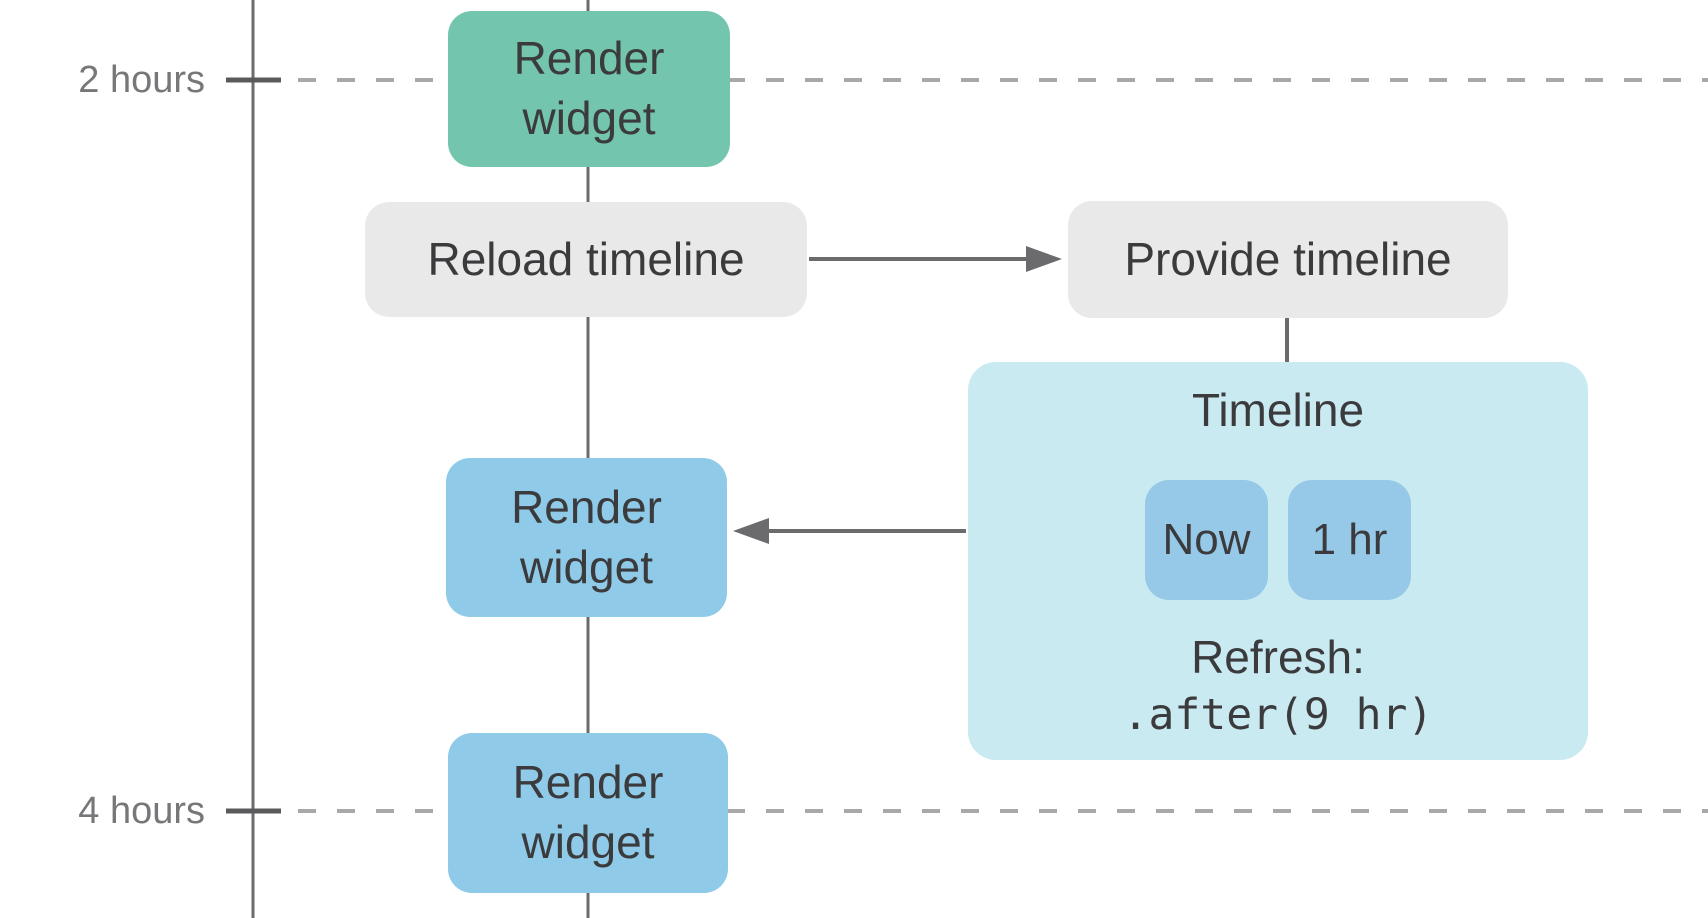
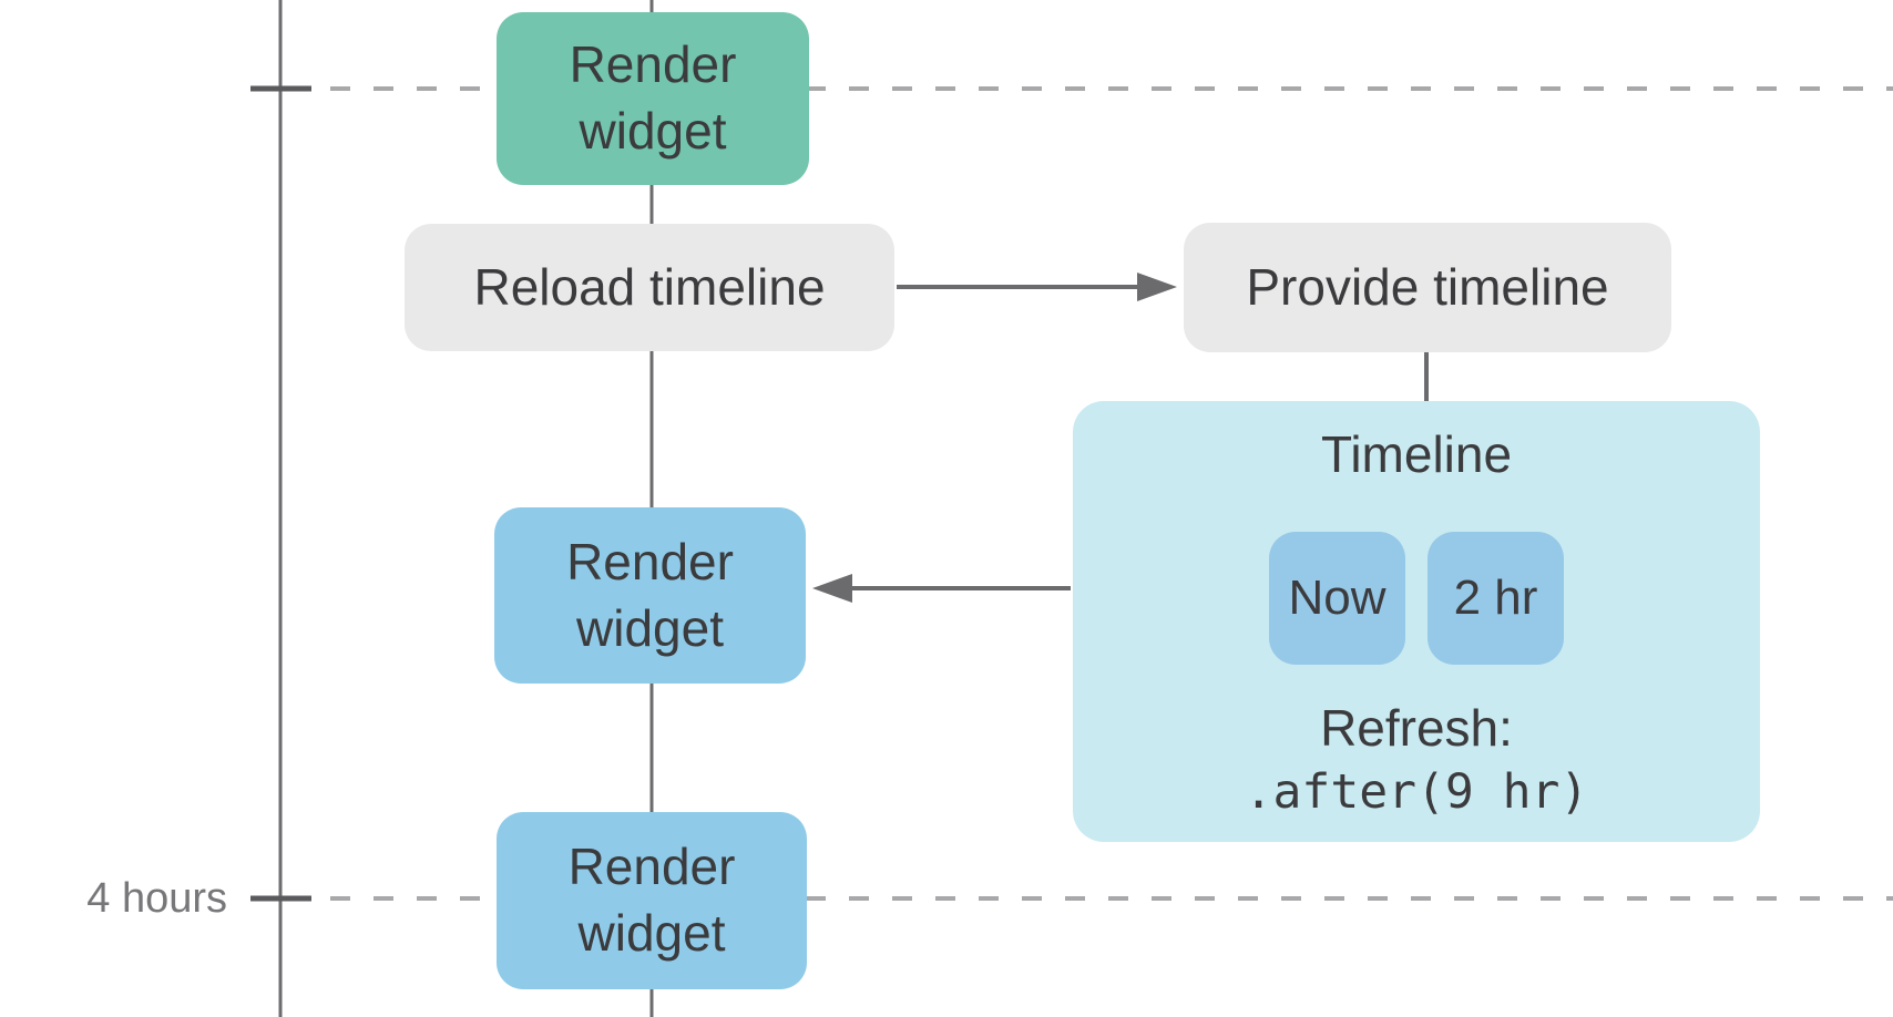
- 2 hours
  4 hours
  Render widget
  Reload timeline
  Provide timeline
  Render widget
  Render widget
  Timeline
  Now
- 1 hr
+ 2 hr
  Refresh:
  .after(9 hr)
